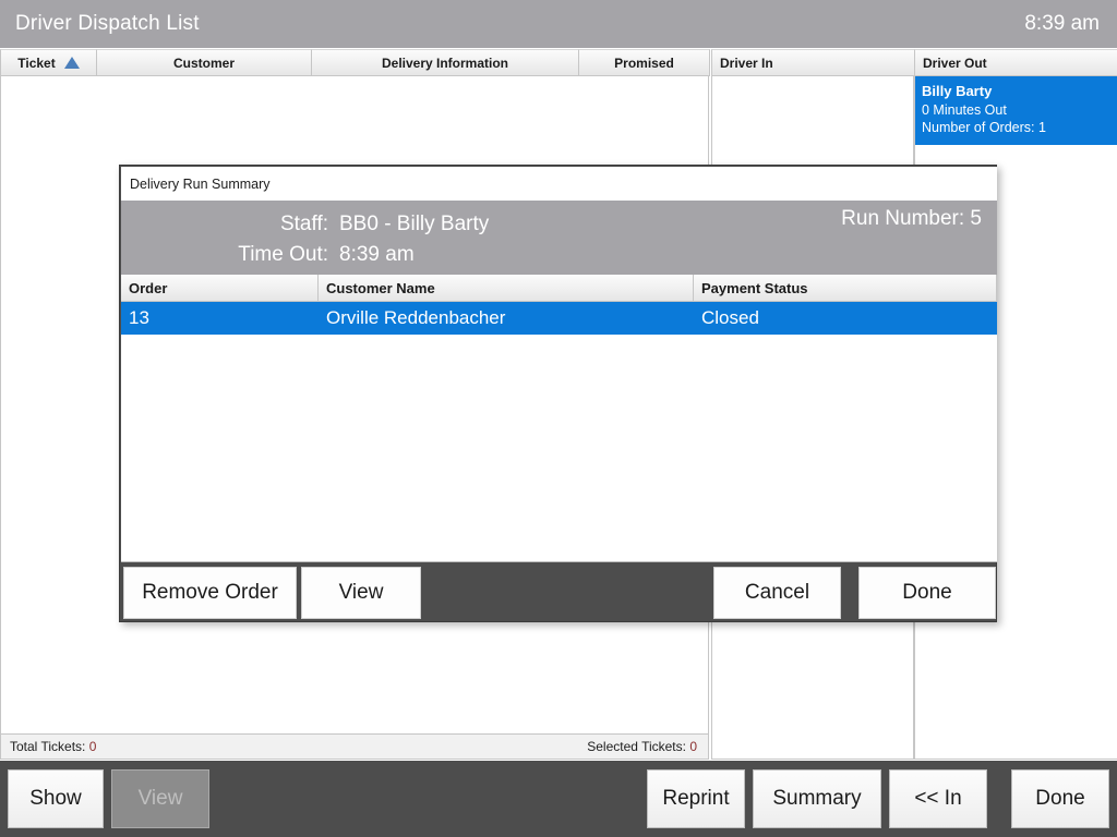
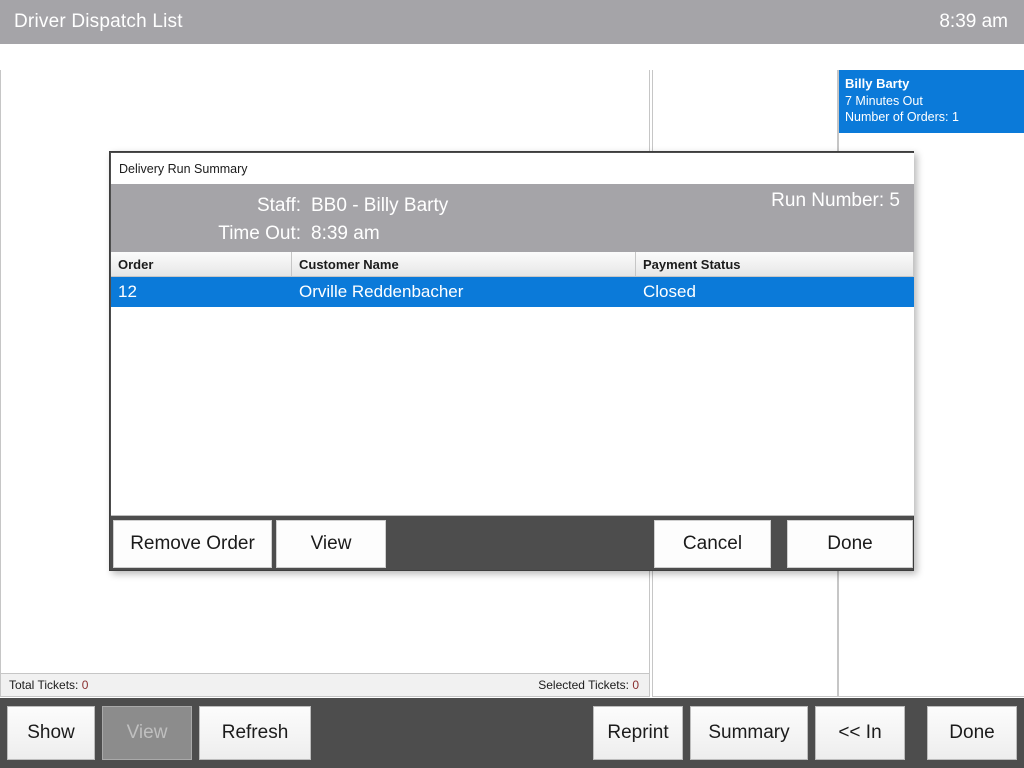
  Driver Dispatch List
  8:39 am
- Ticket
- Customer
- Delivery Information
- Promised
- Driver In
- Driver Out
  Billy Barty
- 0 Minutes Out
+ 7 Minutes Out
  Number of Orders: 1
  Total Tickets: 0
  Selected Tickets: 0
  Show
  View
+ Refresh
  Reprint
  Summary
  << In
  Done
  Delivery Run Summary
  Staff:
  BB0 - Billy Barty
  Time Out:
  8:39 am
  Run Number: 5
  Order
  Customer Name
  Payment Status
- 13
+ 12
  Orville Reddenbacher
  Closed
  Remove Order
  View
  Cancel
  Done
